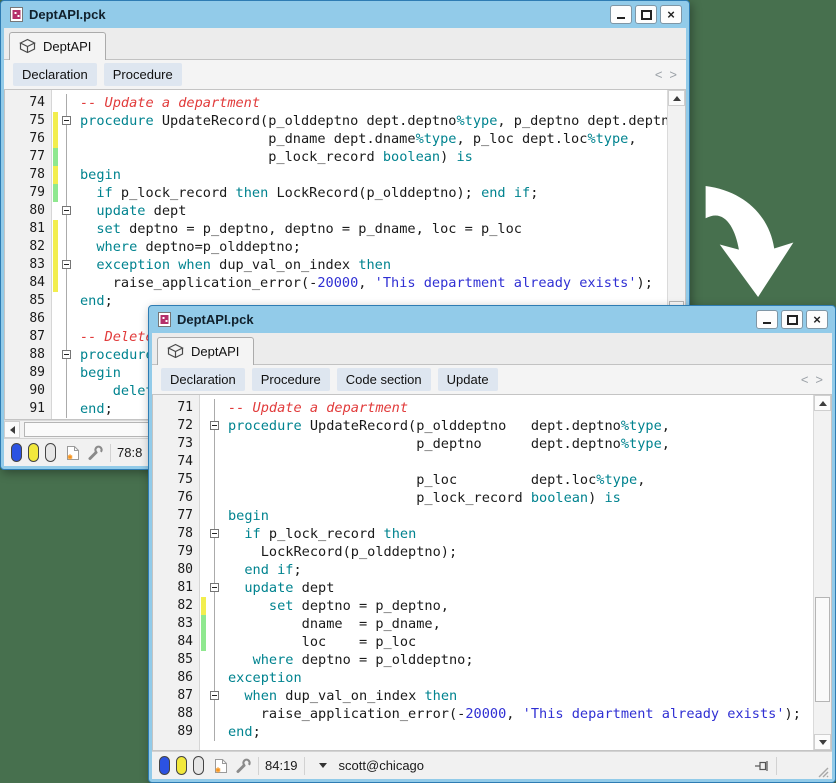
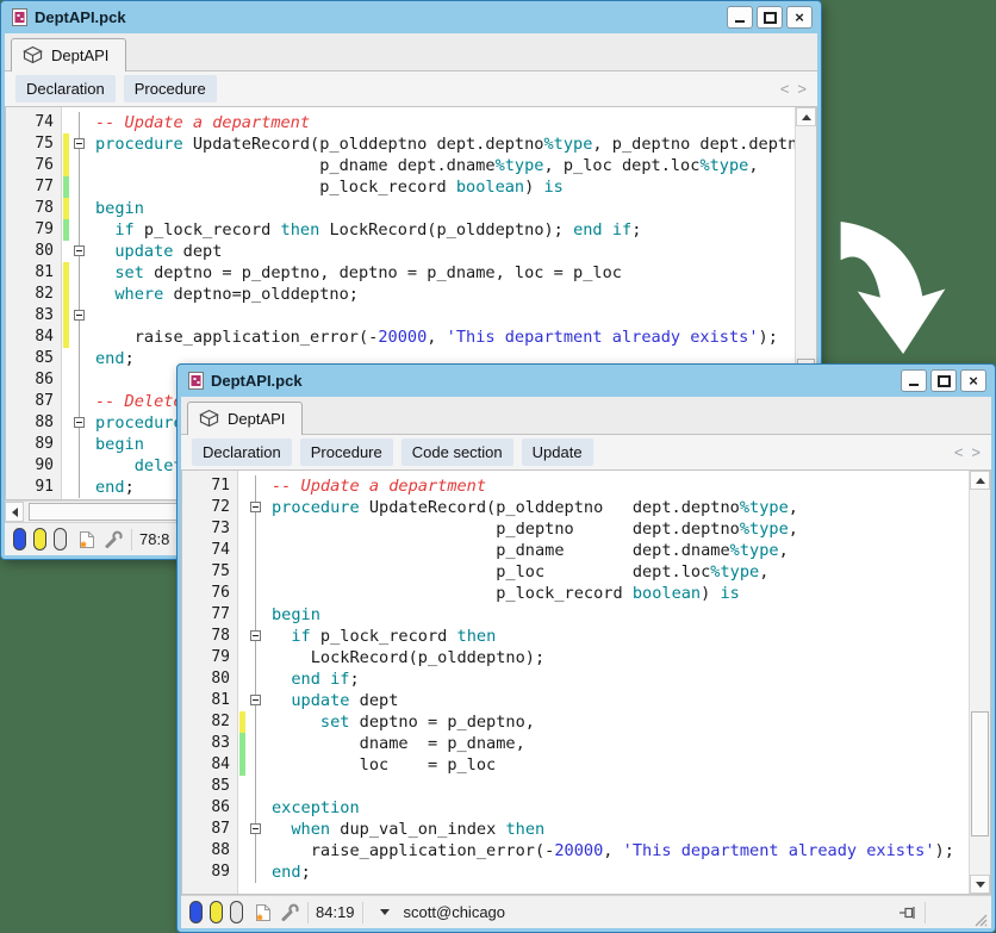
  DeptAPI.pck
  ×
  DeptAPI
  Declaration
  Procedure
  <
  >
  74
  -- Update a department
  75
  procedure UpdateRecord(p_olddeptno dept.deptno%type, p_deptno dept.deptn
  76
  p_dname dept.dname%type, p_loc dept.loc%type,
  77
  p_lock_record boolean) is
  78
  begin
  79
  if p_lock_record then LockRecord(p_olddeptno); end if;
  80
  update dept
  81
  set deptno = p_deptno, deptno = p_dname, loc = p_loc
  82
  where deptno=p_olddeptno;
  83
- exception when dup_val_on_index then
  84
  raise_application_error(-20000, 'This department already exists');
  85
  end;
  86
  87
  88
  procedur
  89
  begin
  90
  91
  end;
  78:8
  DeptAPI.pck
  ×
  DeptAPI
  Declaration
  Procedure
  Code section
  Update
  <
  >
  71
  -- Update a department
  72
  procedure UpdateRecord(p_olddeptno dept.deptno%type,
  73
  p_deptno dept.deptno%type,
  74
+ p_dname dept.dname%type,
  75
  p_loc dept.loc%type,
  76
  p_lock_record boolean) is
  77
  begin
  78
  if p_lock_record then
  79
  LockRecord(p_olddeptno);
  80
  end if;
  81
  update dept
  82
  set deptno = p_deptno,
  83
  dname = p_dname,
  84
  loc = p_loc
  85
- where deptno = p_olddeptno;
  86
  exception
  87
  when dup_val_on_index then
  88
  raise_application_error(-20000, 'This department already exists');
  89
  end;
  84:19
  scott@chicago
